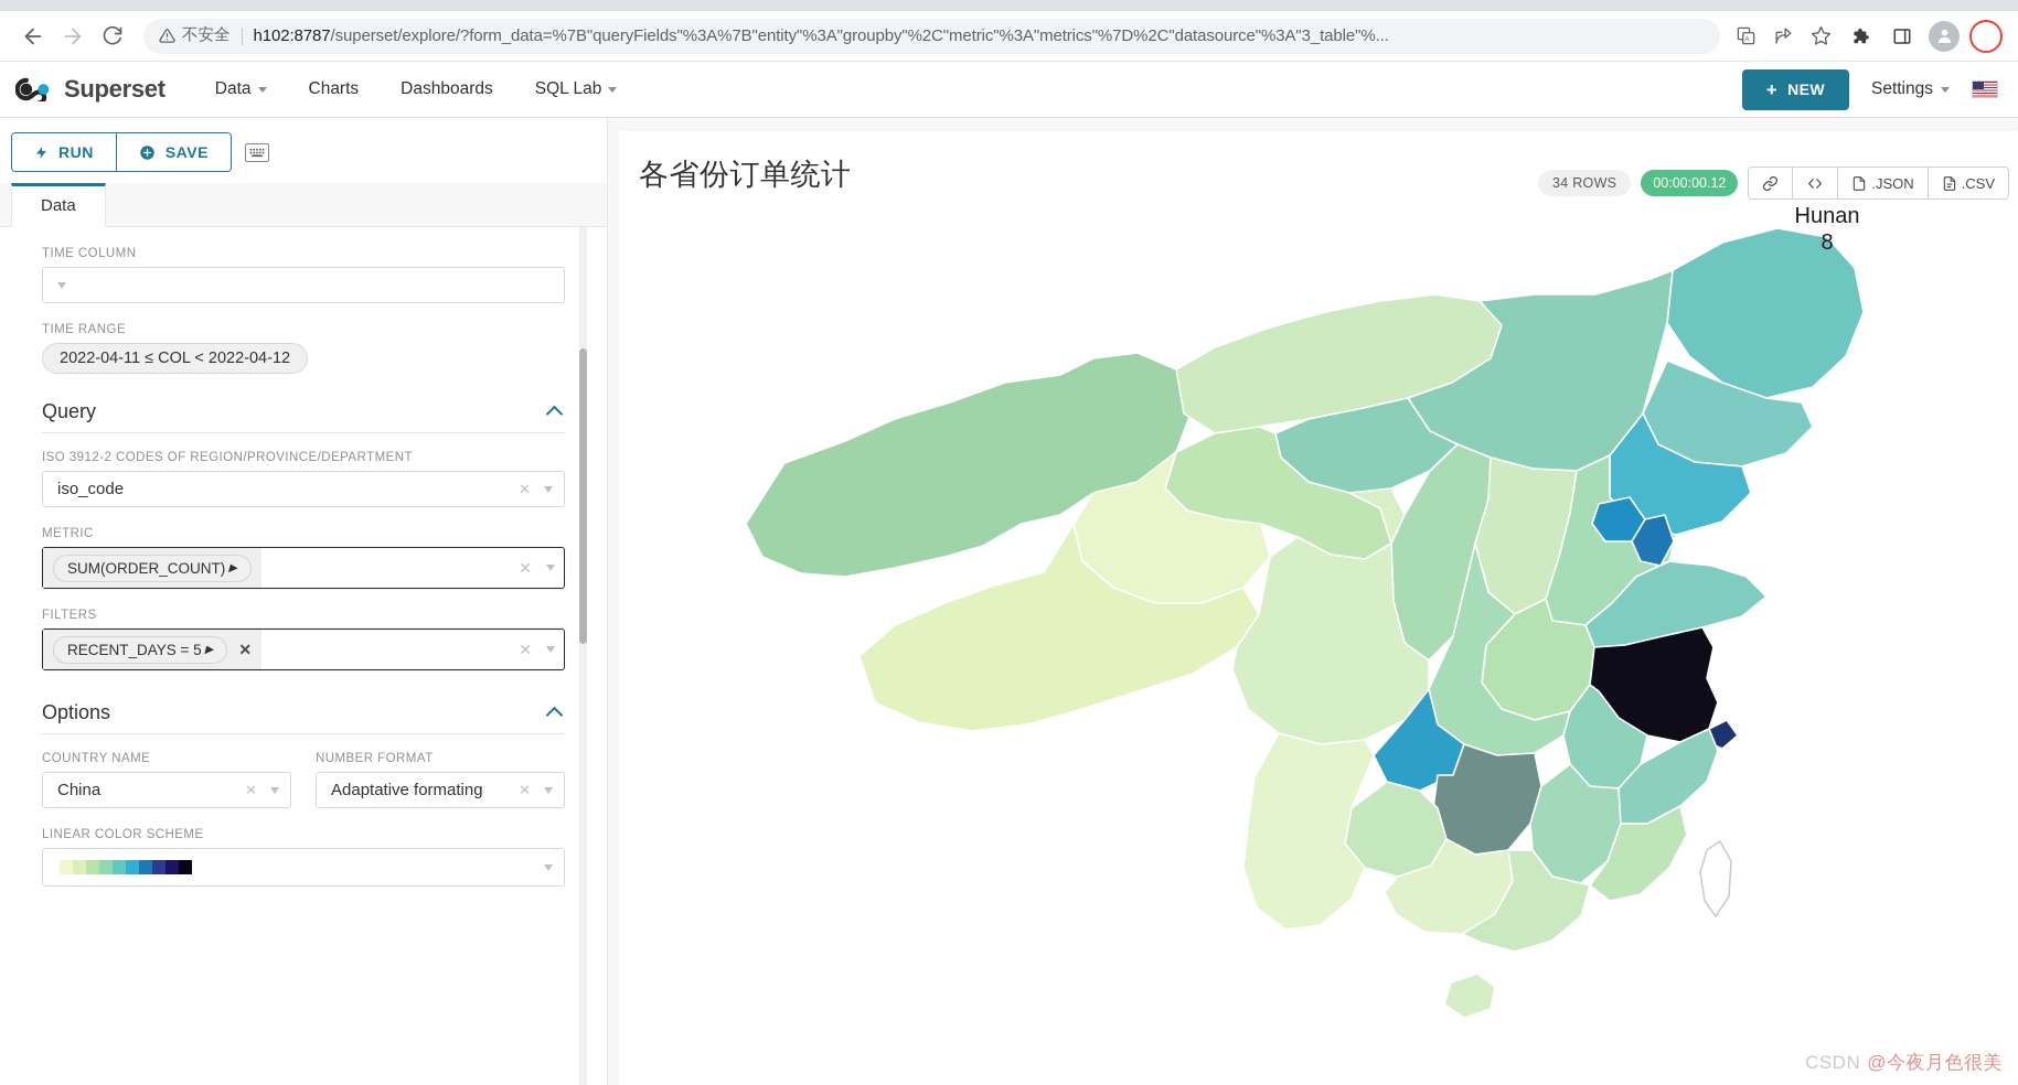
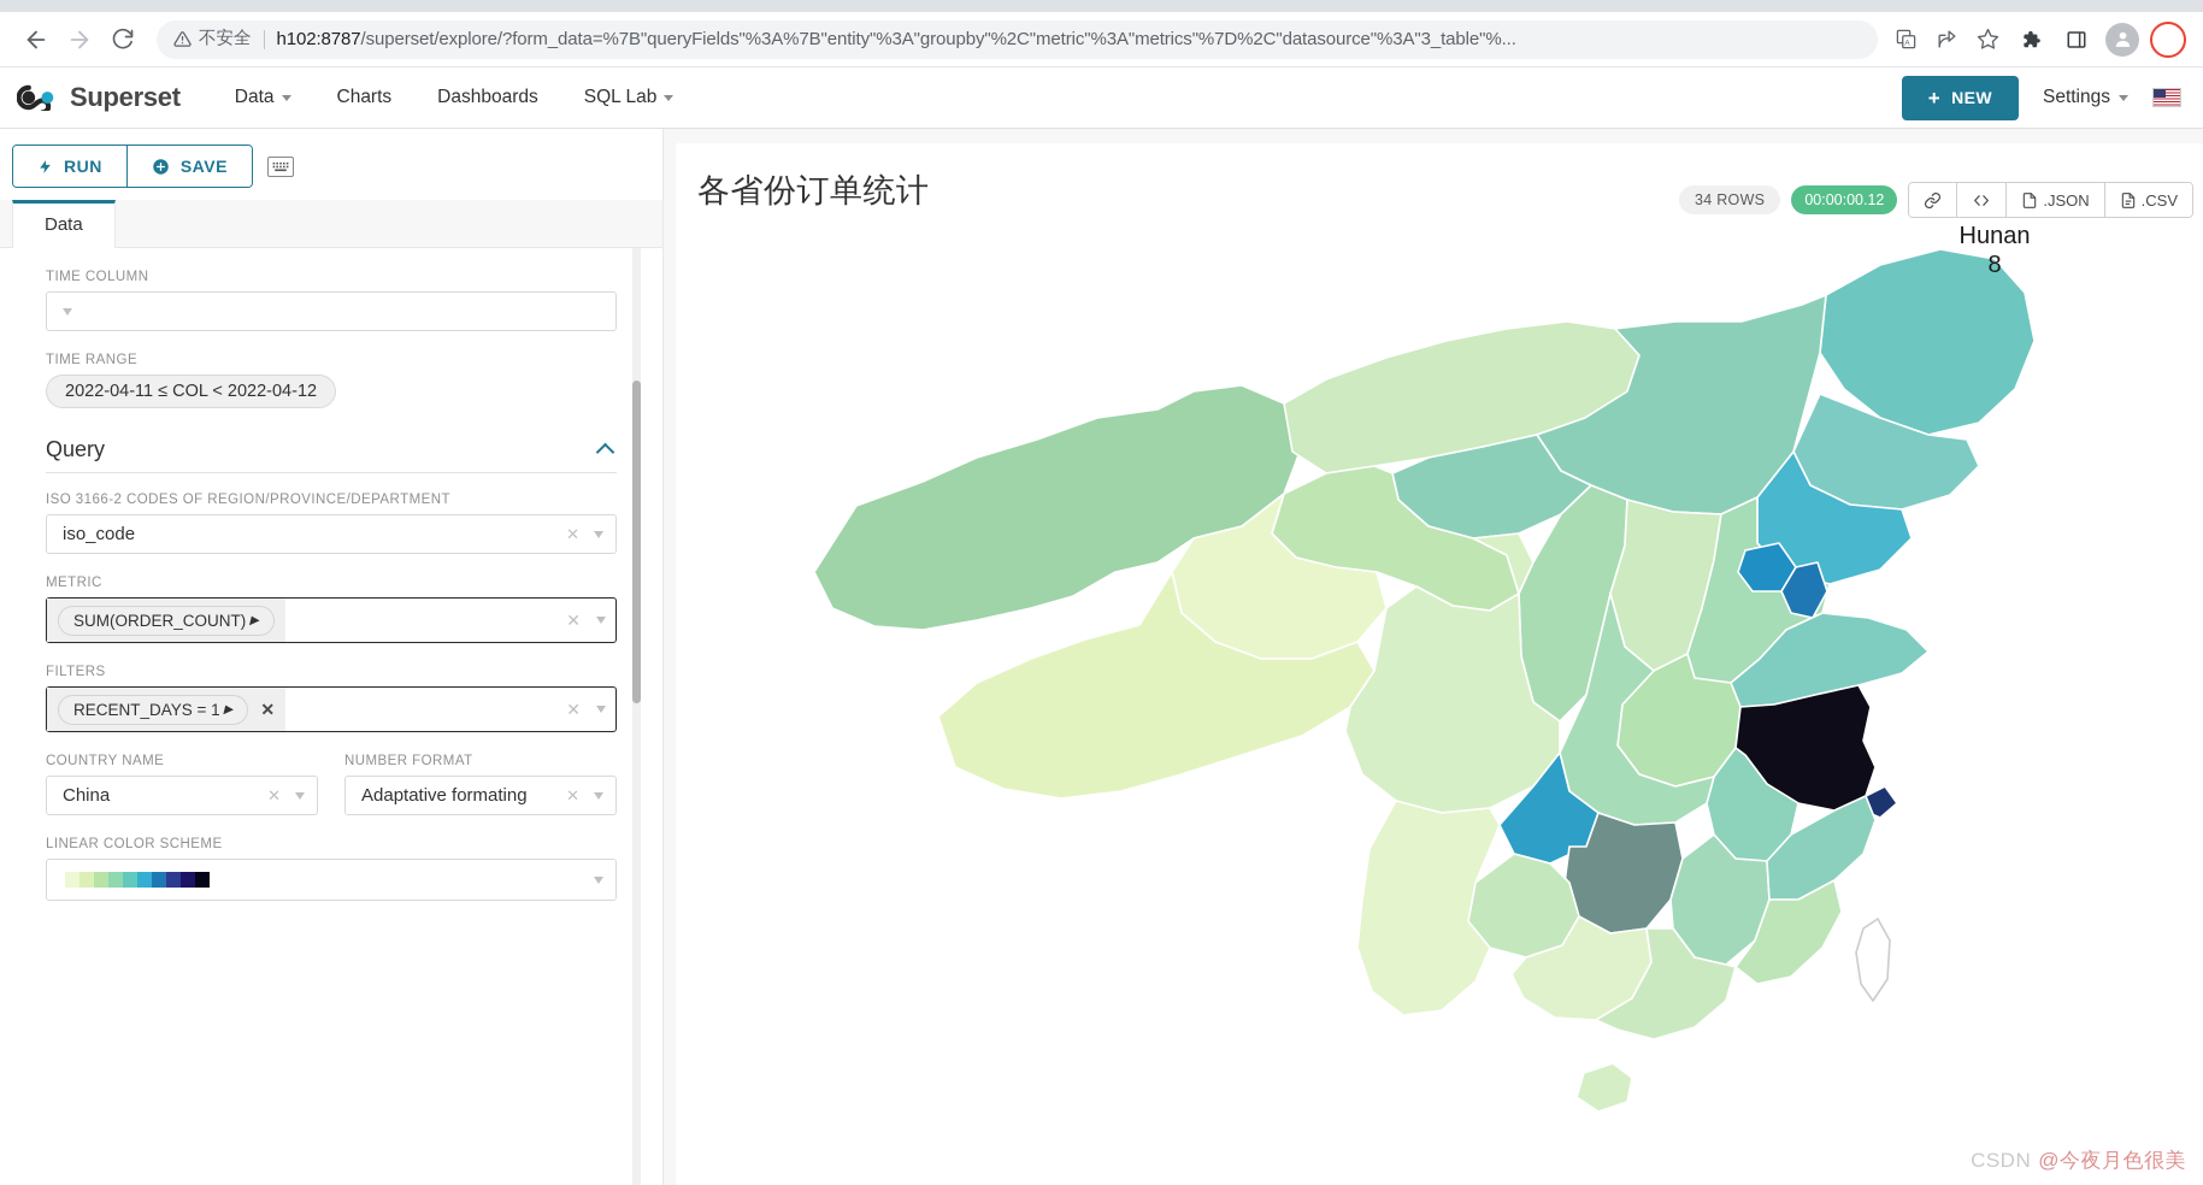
  不安全
  h102:8787/superset/explore/?form_data=%7B"queryFields"%3A%7B"entity"%3A"groupby"%2C"metric"%3A"metrics"%7D%2C"datasource"%3A"3_table"%...
  Superset
  Data
  Charts
  Dashboards
  SQL Lab
  +
  NEW
  Settings
  RUN
  SAVE
  Data
  TIME COLUMN
  TIME RANGE
  2022-04-11 ≤ COL < 2022-04-12
  Query
- ISO 3912-2 CODES OF REGION/PROVINCE/DEPARTMENT
+ ISO 3166-2 CODES OF REGION/PROVINCE/DEPARTMENT
  iso_code
  ✕
  METRIC
  SUM(ORDER_COUNT)
  ▶
  ✕
  FILTERS
- RECENT_DAYS = 5
+ RECENT_DAYS = 1
  ▶
  ✕
  ✕
- Options
  COUNTRY NAME
  China
  ✕
  NUMBER FORMAT
  Adaptative formating
  ✕
  LINEAR COLOR SCHEME
  各省份订单统计
  34 ROWS
  00:00:00.12
  .JSON
  .CSV
  Hunan
  8
  CSDN @今夜月色很美
